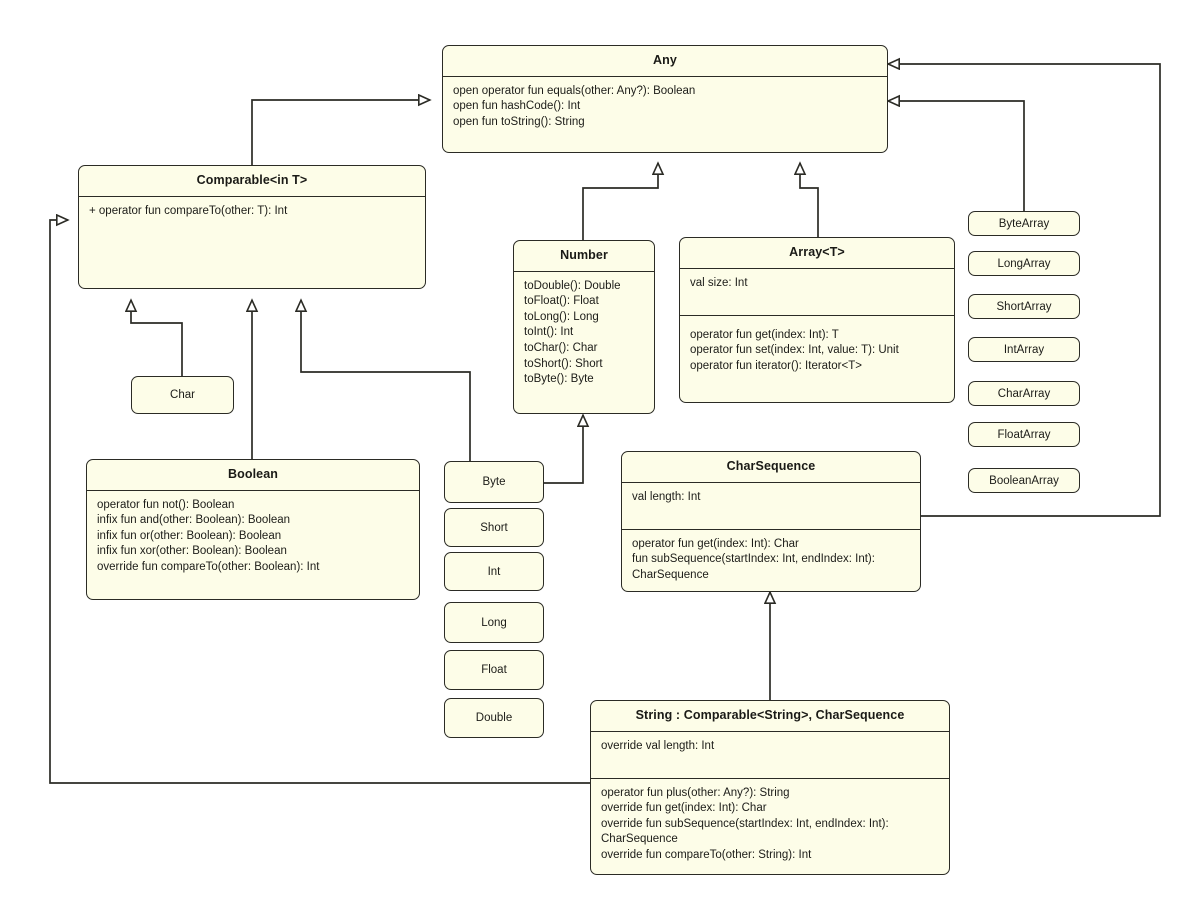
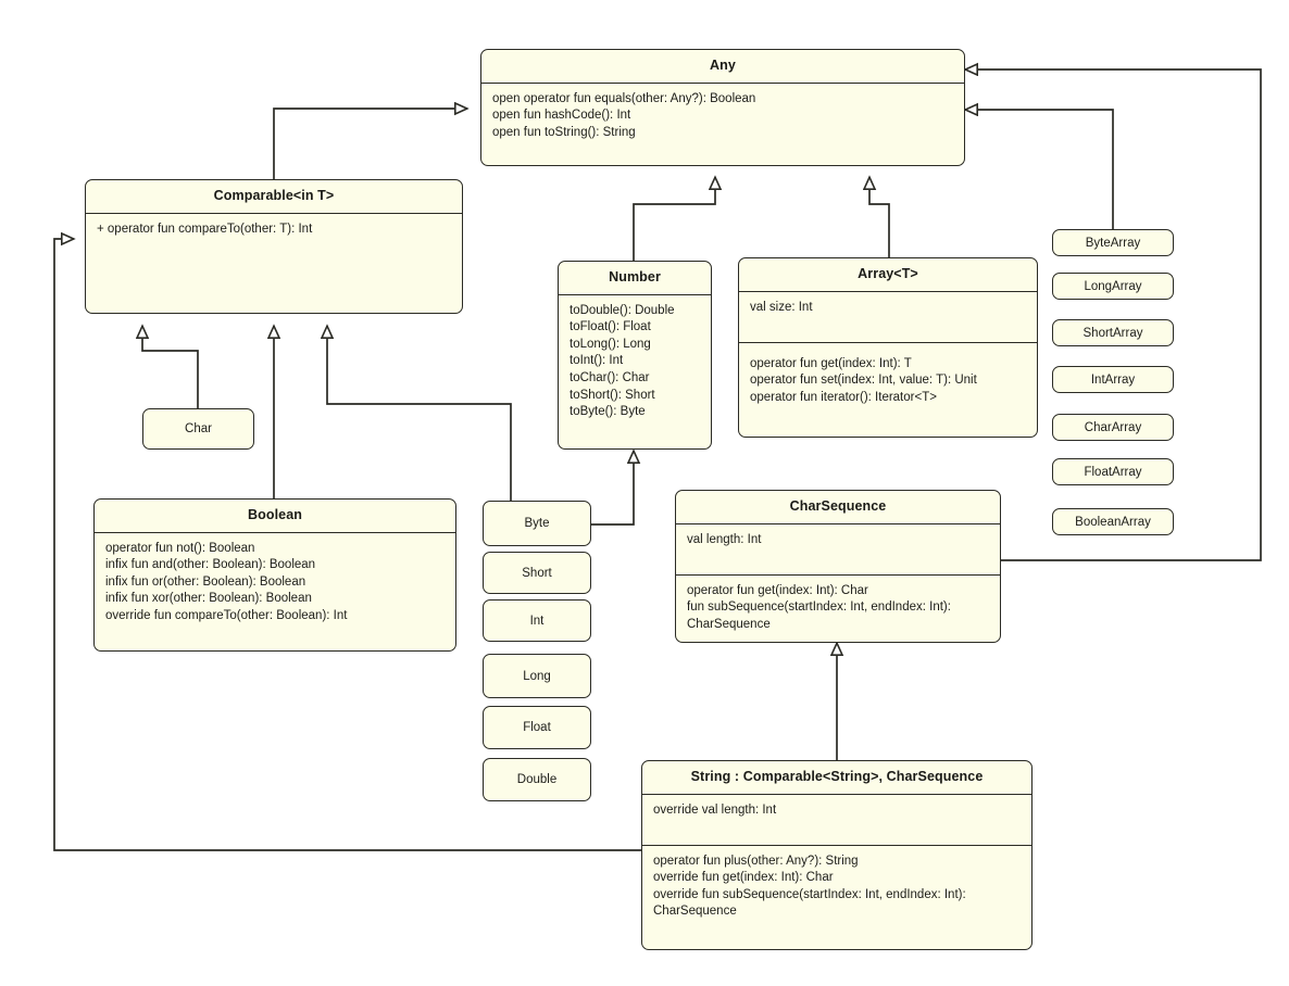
  Any
  open operator fun equals(other: Any?): Boolean
  open fun hashCode(): Int
  open fun toString(): String
  Comparable<in T>
  + operator fun compareTo(other: T): Int
  Number
  toDouble(): Double
  toFloat(): Float
  toLong(): Long
  toInt(): Int
  toChar(): Char
  toShort(): Short
  toByte(): Byte
  Array<T>
  val size: Int
  operator fun get(index: Int): T
  operator fun set(index: Int, value: T): Unit
  operator fun iterator(): Iterator<T>
  Boolean
  operator fun not(): Boolean
  infix fun and(other: Boolean): Boolean
  infix fun or(other: Boolean): Boolean
  infix fun xor(other: Boolean): Boolean
  override fun compareTo(other: Boolean): Int
  CharSequence
  val length: Int
  operator fun get(index: Int): Char
  fun subSequence(startIndex: Int, endIndex: Int): CharSequence
  String : Comparable<String>, CharSequence
  override val length: Int
  operator fun plus(other: Any?): String
  override fun get(index: Int): Char
  override fun subSequence(startIndex: Int, endIndex: Int): CharSequence
- override fun compareTo(other: String): Int
  Char
  Byte
  Short
  Int
  Long
  Float
  Double
  ByteArray
  LongArray
  ShortArray
  IntArray
  CharArray
  FloatArray
  BooleanArray
